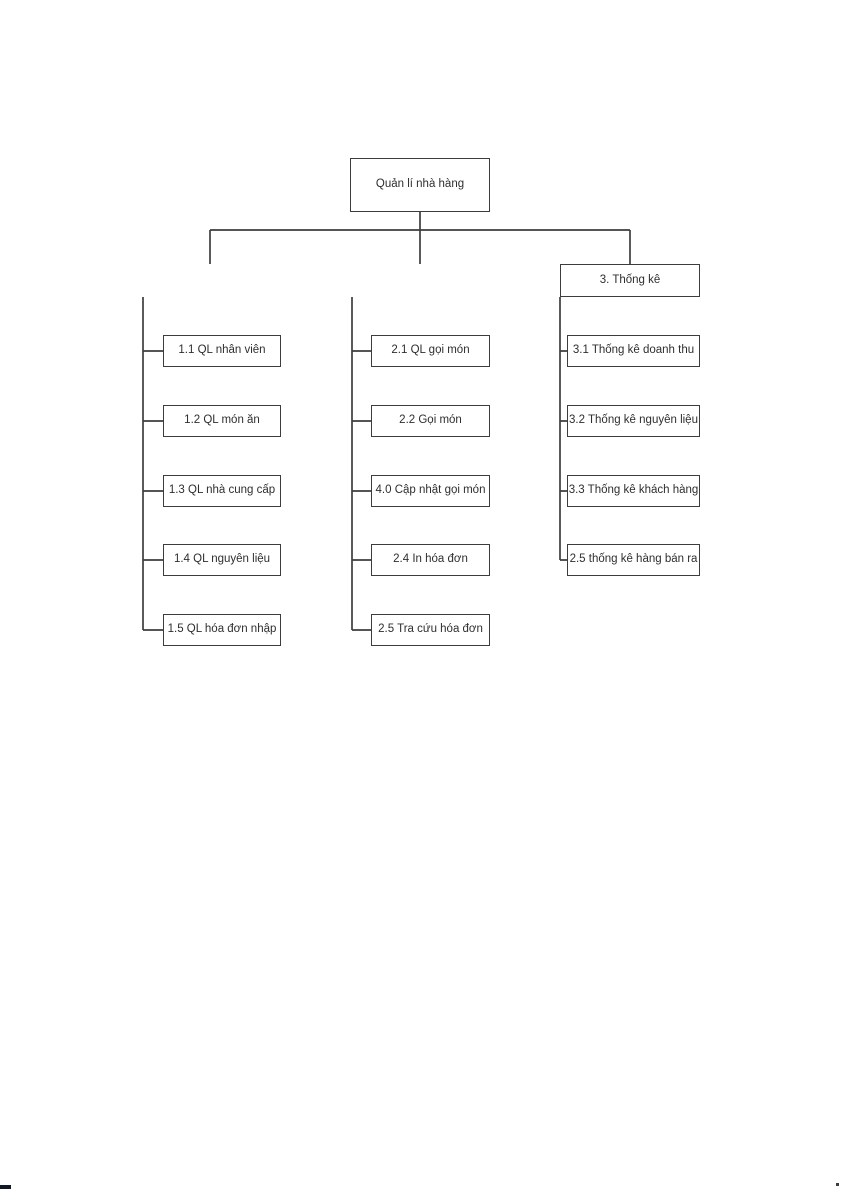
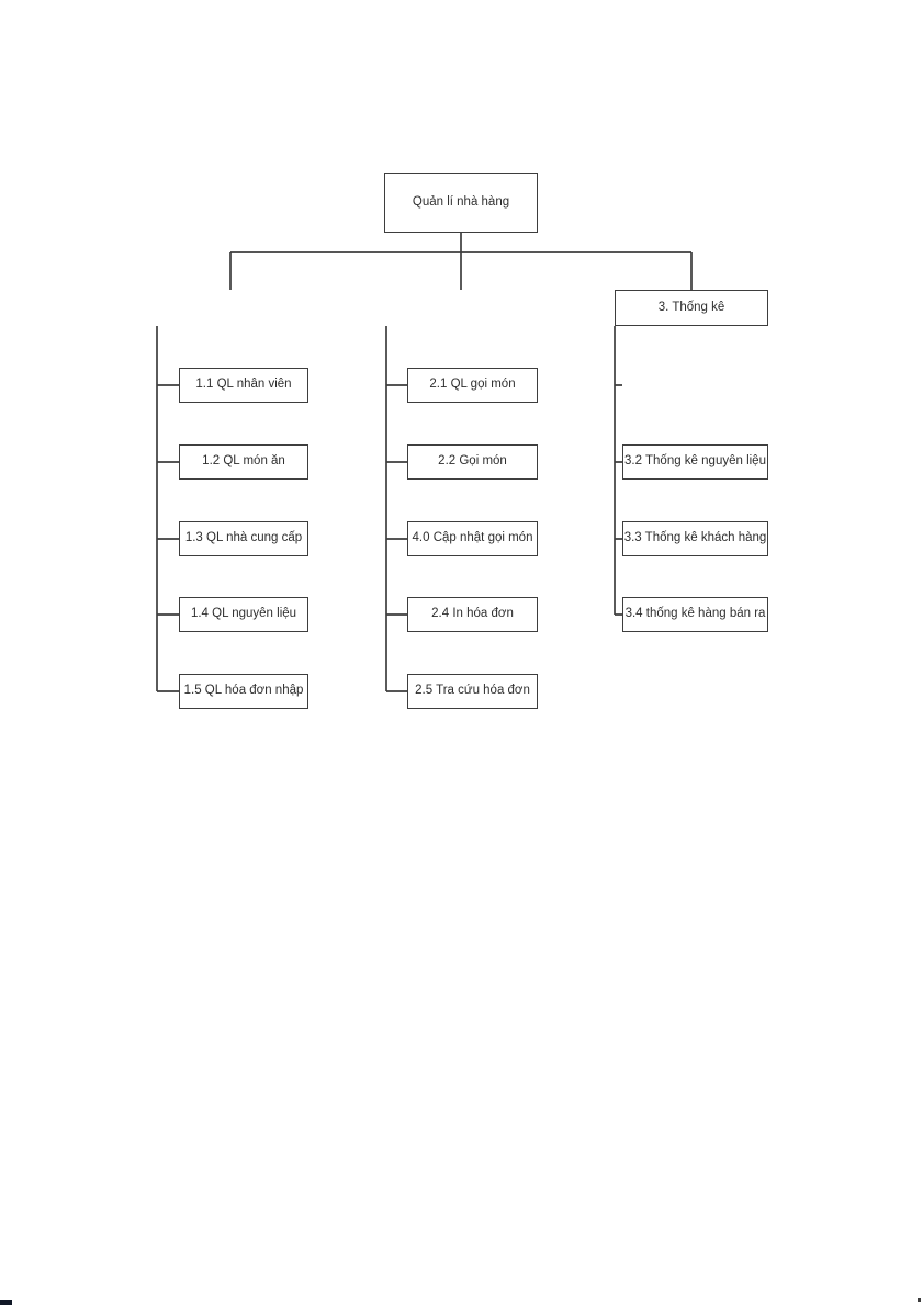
  Quản lí nhà hàng
  3. Thống kê
  1.1 QL nhân viên
  1.2 QL món ăn
  1.3 QL nhà cung cấp
  1.4 QL nguyên liệu
  1.5 QL hóa đơn nhập
  2.1 QL gọi món
  2.2 Gọi món
  4.0 Cập nhật gọi món
  2.4 In hóa đơn
  2.5 Tra cứu hóa đơn
- 3.1 Thống kê doanh thu
  3.2 Thống kê nguyên liệu
  3.3 Thống kê khách hàng
- 2.5 thống kê hàng bán ra
+ 3.4 thống kê hàng bán ra
